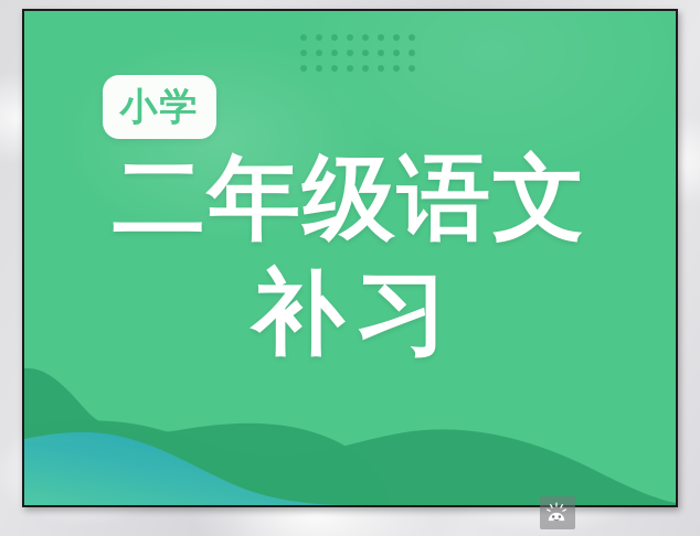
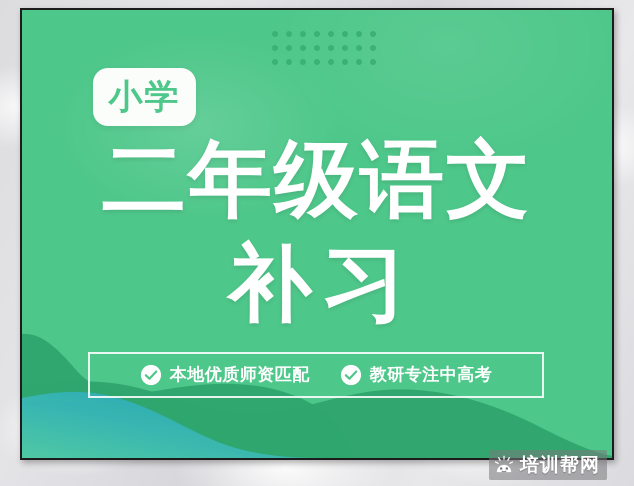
  小学
  二年级语文
  补习
+ 本地优质师资匹配
+ 教研专注中高考
+ 培训帮网
